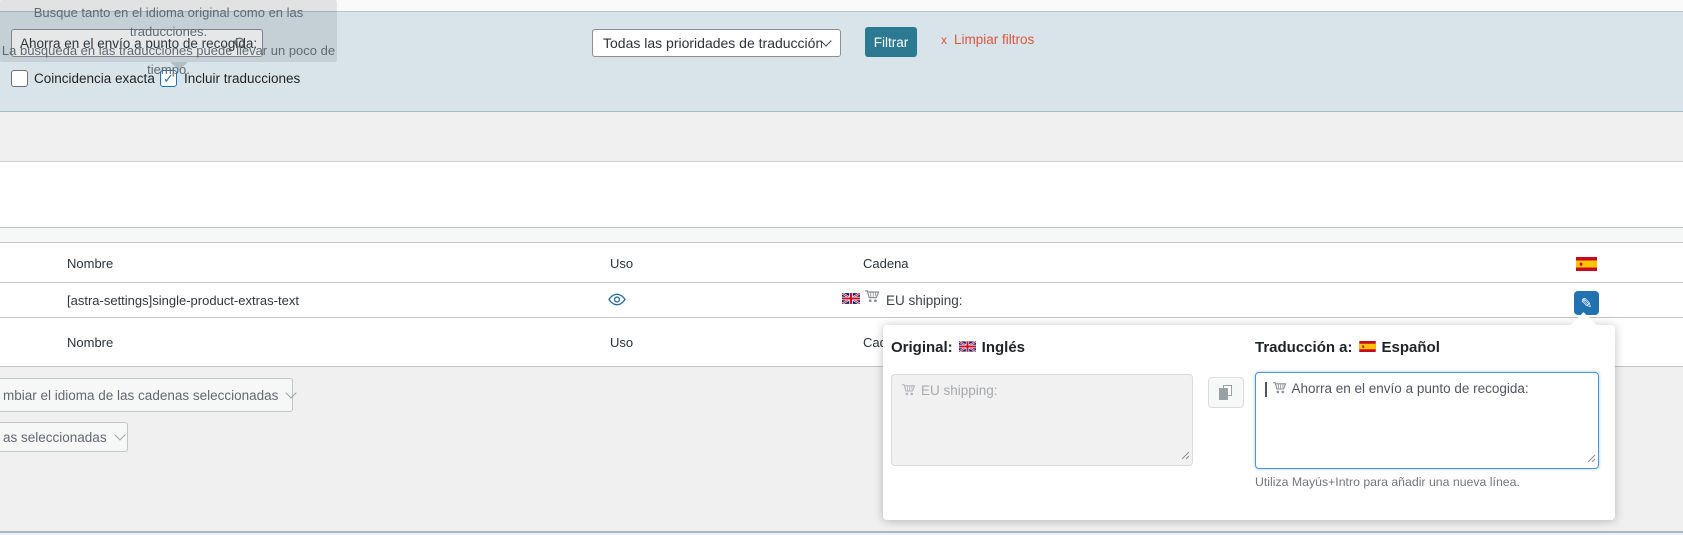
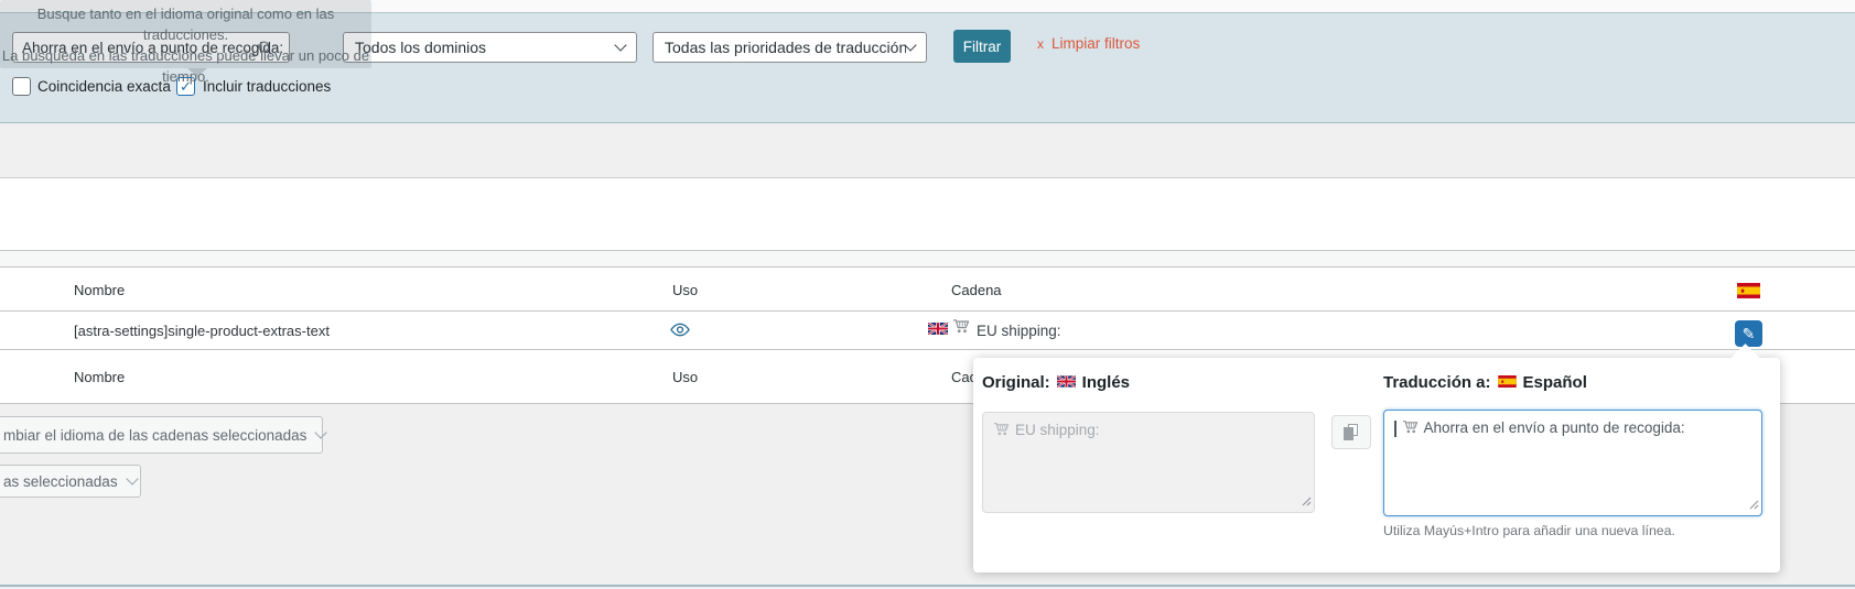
  Ahorra en el envío a punto de recogida:
+ Todos los dominios
  Todas las prioridades de traducción
  Filtrar
  x
  Limpiar filtros
  Coincidencia exacta
  ✓
  Incluir traducciones
  Busque tanto en el idioma original como en las traducciones.
  La búsqueda en las traducciones puede llevar un poco de
  tiempo.
  Nombre
  Uso
  Cadena
  [astra-settings]single-product-extras-text
  EU shipping:
  ✎
  Nombre
  Uso
  mbiar el idioma de las cadenas seleccionadas
  as seleccionadas
  Original:
  Inglés
  Traducción a:
  Español
  EU shipping:
  Ahorra en el envío a punto de recogida:
  Utiliza Mayús+Intro para añadir una nueva línea.
